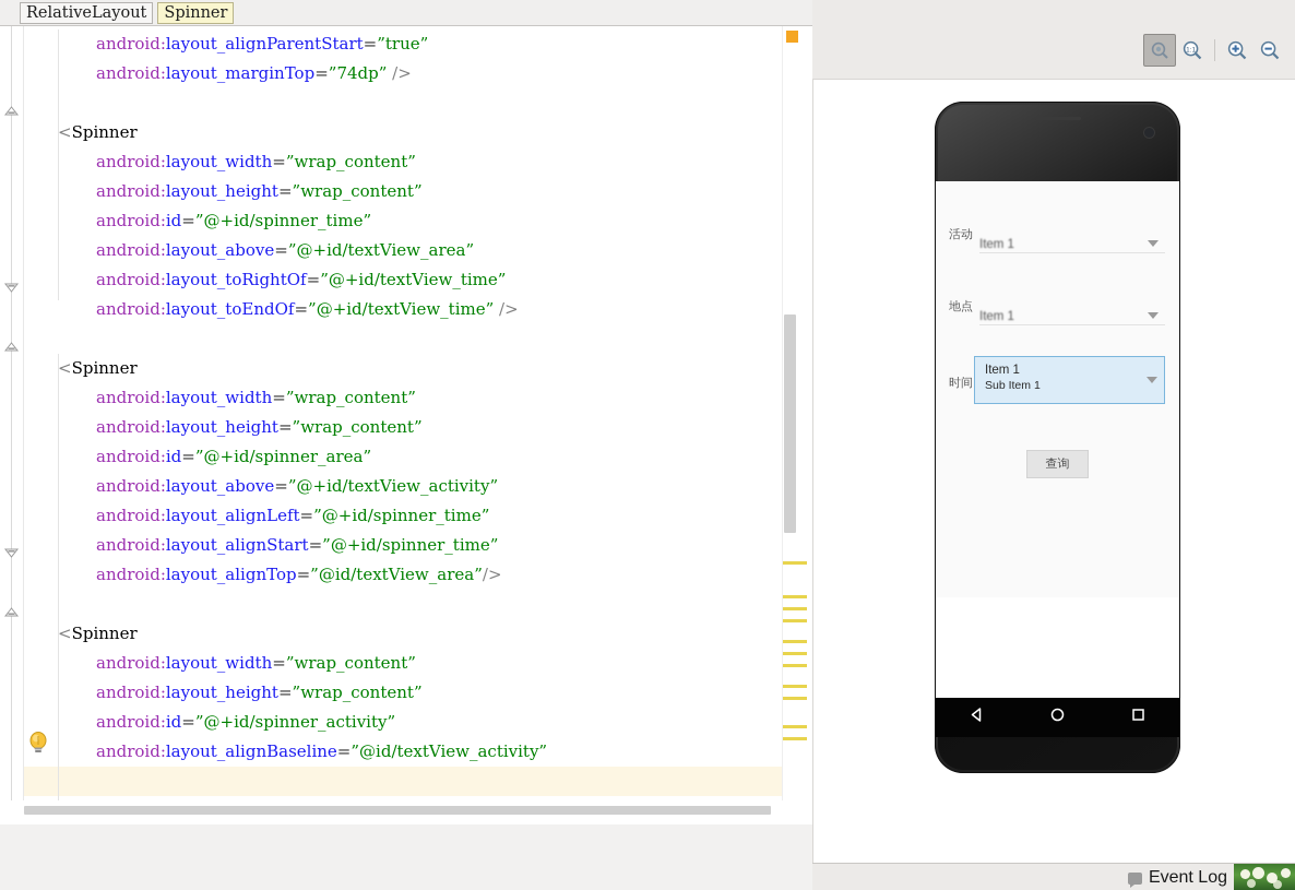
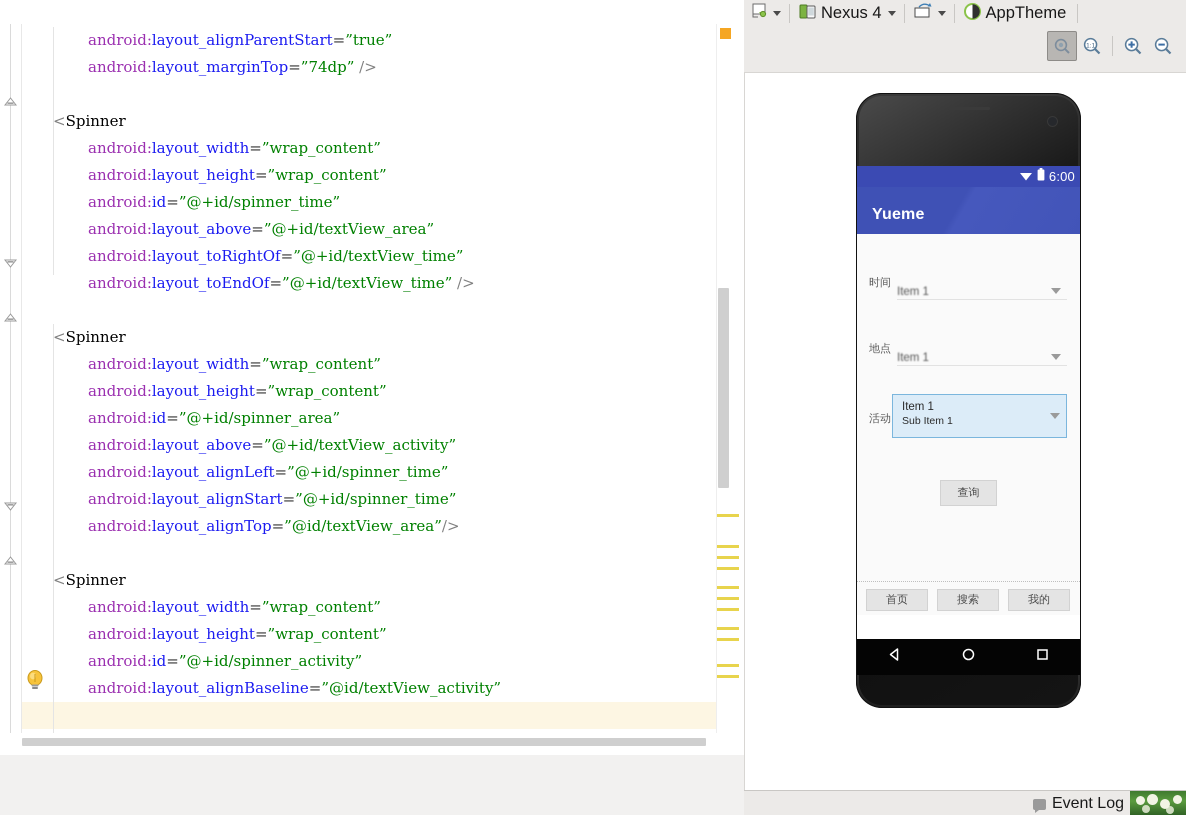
- RelativeLayout
- Spinner
  android:layout_alignParentStart=”true”
  android:layout_marginTop=”74dp” />
  <Spinner
  android:layout_width=”wrap_content”
  android:layout_height=”wrap_content”
  android:id=”@+id/spinner_time”
  android:layout_above=”@+id/textView_area”
  android:layout_toRightOf=”@+id/textView_time”
  android:layout_toEndOf=”@+id/textView_time” />
  <Spinner
  android:layout_width=”wrap_content”
  android:layout_height=”wrap_content”
  android:id=”@+id/spinner_area”
  android:layout_above=”@+id/textView_activity”
  android:layout_alignLeft=”@+id/spinner_time”
  android:layout_alignStart=”@+id/spinner_time”
  android:layout_alignTop=”@id/textView_area”/>
  <Spinner
  android:layout_width=”wrap_content”
  android:layout_height=”wrap_content”
  android:id=”@+id/spinner_activity”
  android:layout_alignBaseline=”@id/textView_activity”
+ Nexus 4
+ AppTheme
+ 6:00
+ Yueme
- 活动
+ 时间
  Item 1
  地点
  Item 1
- 时间
+ 活动
  Item 1
  Sub Item 1
  查询
+ 首页
+ 搜索
+ 我的
  Event Log
